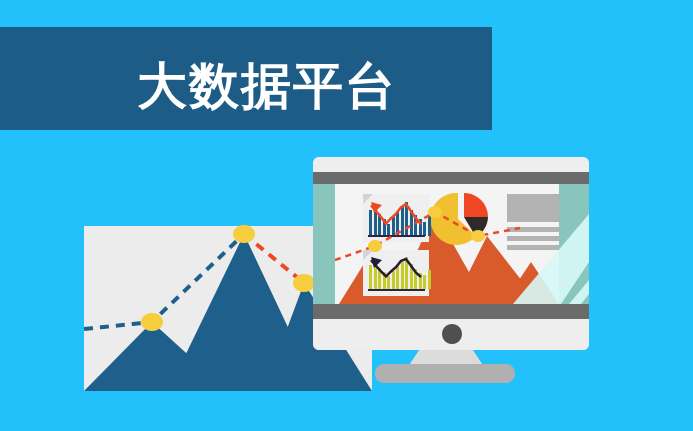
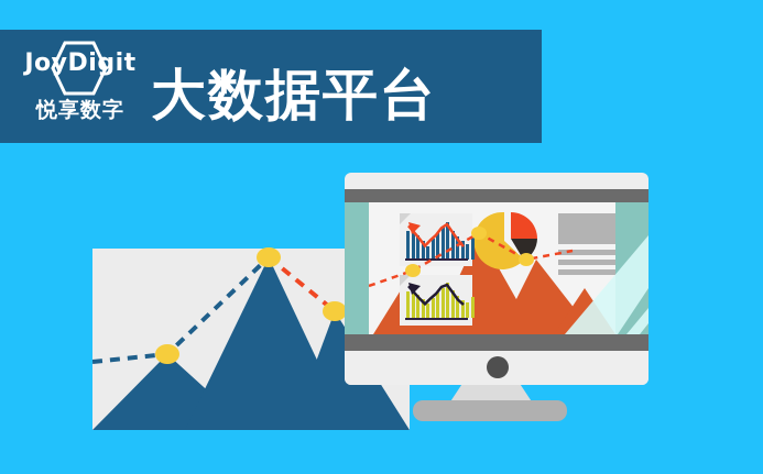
+ JoyDigit
+ 悦享数字
  大数据平台
